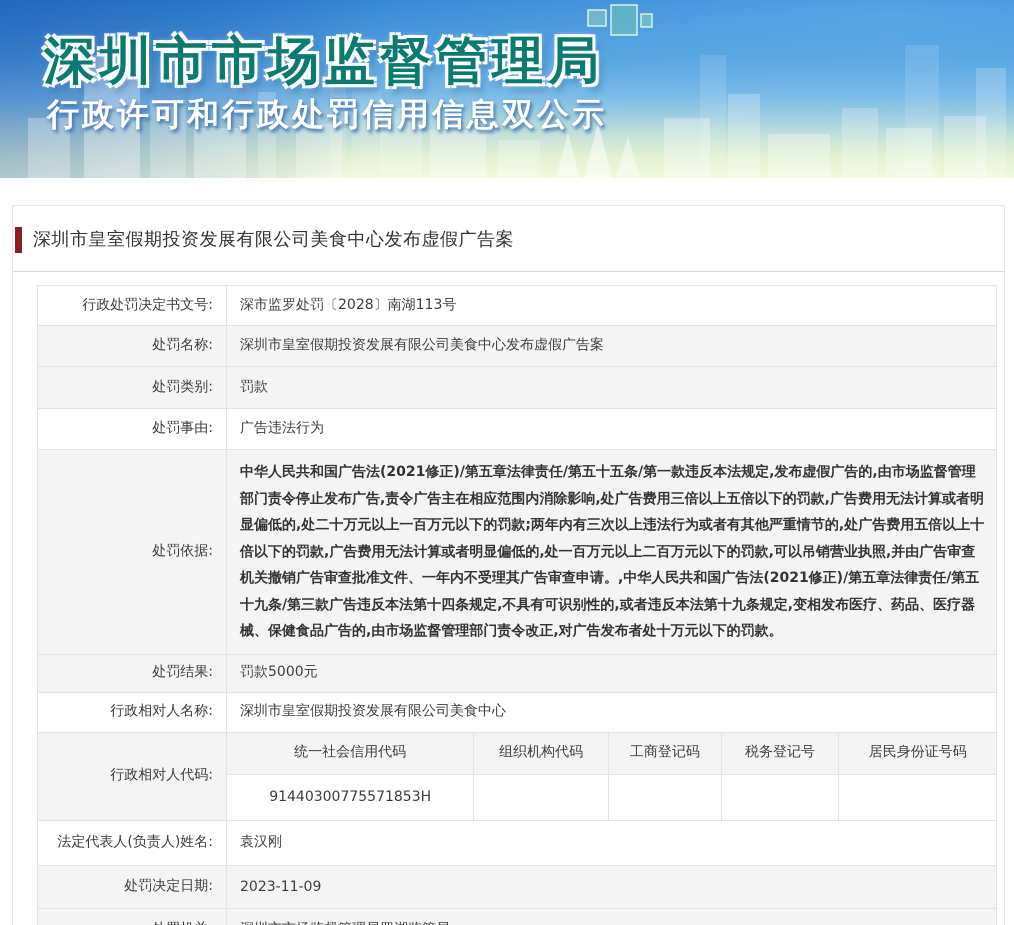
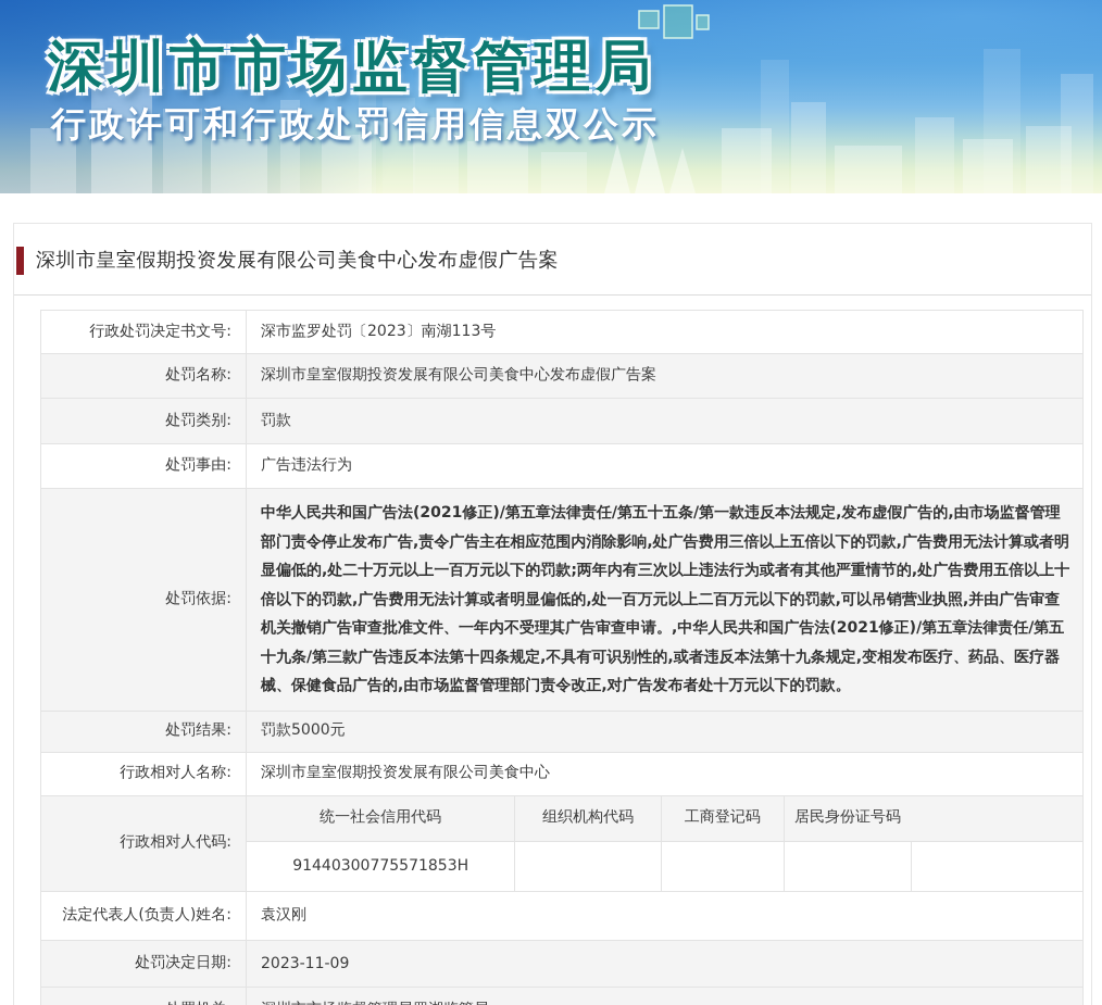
  深圳市市场监督管理局
  行政许可和行政处罚信用信息双公示
  深圳市皇室假期投资发展有限公司美食中心发布虚假广告案
  行政处罚决定书文号:
- 深市监罗处罚〔2028〕南湖113号
+ 深市监罗处罚〔2023〕南湖113号
  处罚名称:
  深圳市皇室假期投资发展有限公司美食中心发布虚假广告案
  处罚类别:
  罚款
  处罚事由:
  广告违法行为
  处罚依据:
  中华人民共和国广告法(2021修正)/第五章法律责任/第五十五条/第一款违反本法规定,发布虚假广告的,由市场监督管理部门责令停止发布广告,责令广告主在相应范围内消除影响,处广告费用三倍以上五倍以下的罚款,广告费用无法计算或者明显偏低的,处二十万元以上一百万元以下的罚款;两年内有三次以上违法行为或者有其他严重情节的,处广告费用五倍以上十倍以下的罚款,广告费用无法计算或者明显偏低的,处一百万元以上二百万元以下的罚款,可以吊销营业执照,并由广告审查机关撤销广告审查批准文件、一年内不受理其广告审查申请。,中华人民共和国广告法(2021修正)/第五章法律责任/第五十九条/第三款广告违反本法第十四条规定,不具有可识别性的,或者违反本法第十九条规定,变相发布医疗、药品、医疗器械、保健食品广告的,由市场监督管理部门责令改正,对广告发布者处十万元以下的罚款。
  处罚结果:
  罚款5000元
  行政相对人名称:
  深圳市皇室假期投资发展有限公司美食中心
  行政相对人代码:
  统一社会信用代码
  组织机构代码
  工商登记码
- 税务登记号
  居民身份证号码
  91440300775571853H
  法定代表人(负责人)姓名:
  袁汉刚
  处罚决定日期:
  2023-11-09
